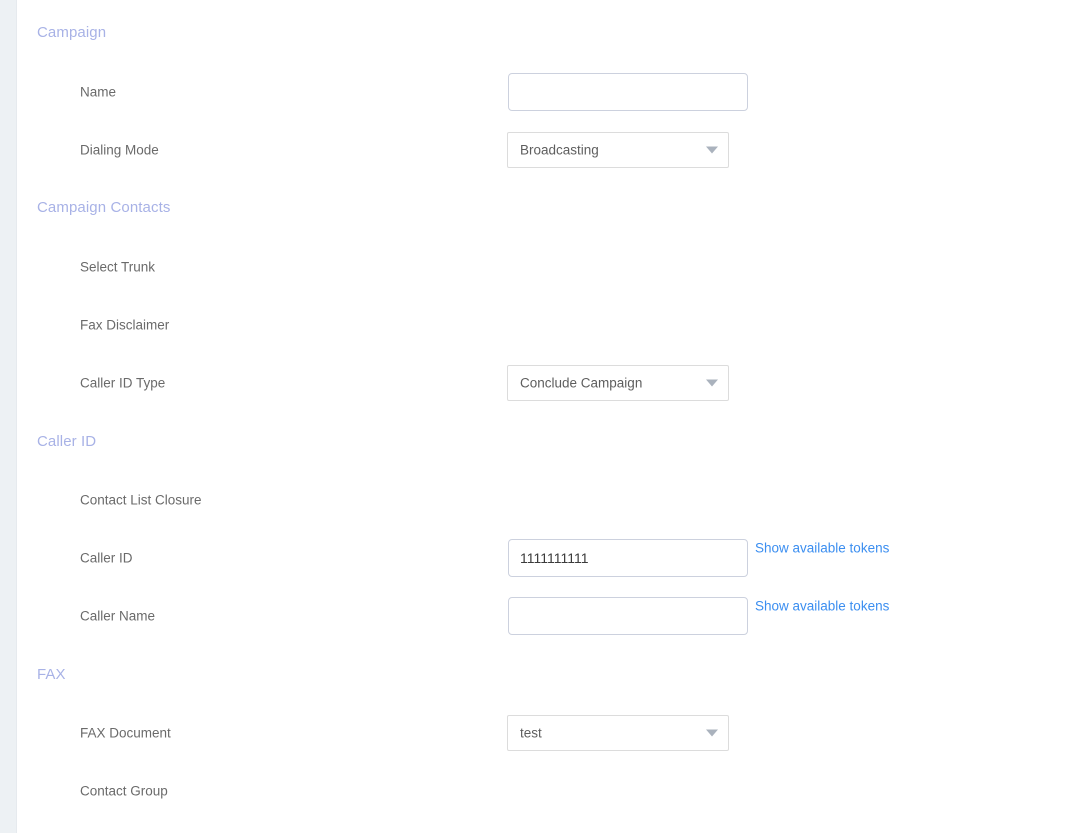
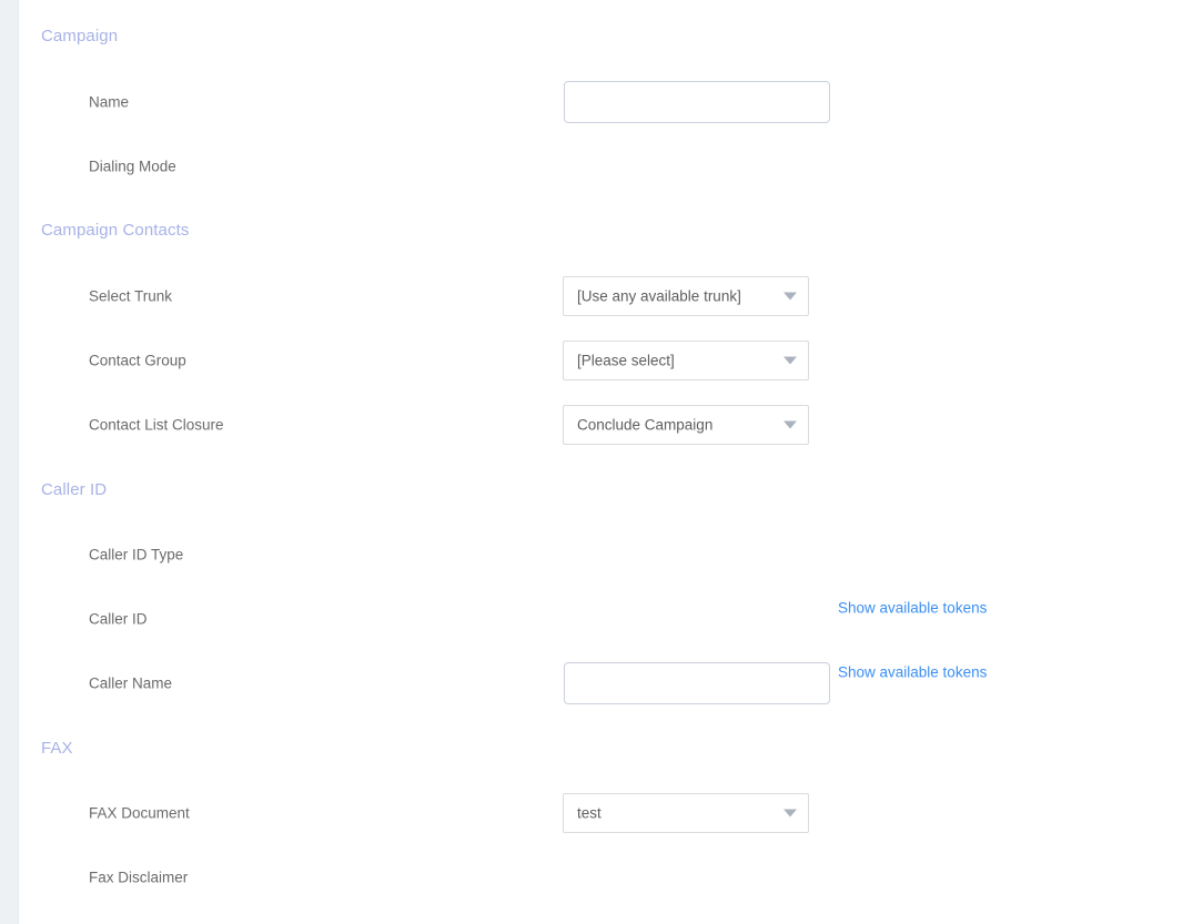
  Campaign
  Name
  Dialing Mode
- Broadcasting
  Campaign Contacts
  Select Trunk
+ [Use any available trunk]
- Fax Disclaimer
+ Contact Group
+ [Please select]
- Caller ID Type
+ Contact List Closure
  Conclude Campaign
  Caller ID
- Contact List Closure
+ Caller ID Type
  Caller ID
- 1111111111
  Show available tokens
  Caller Name
  Show available tokens
  FAX
  FAX Document
  test
- Contact Group
+ Fax Disclaimer
